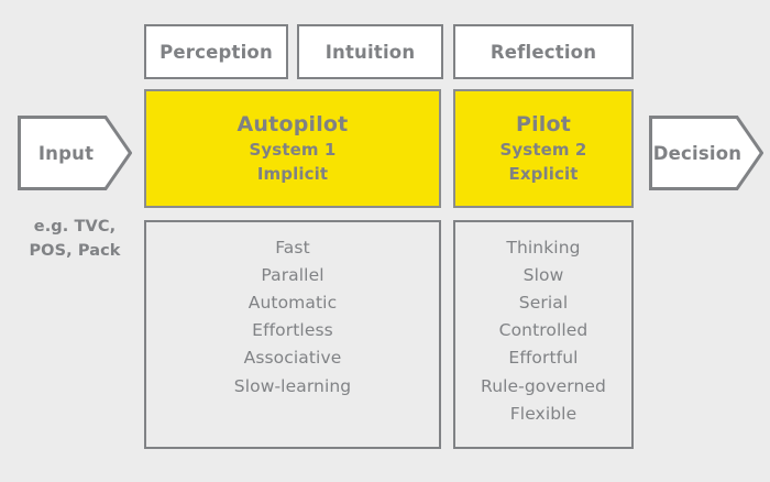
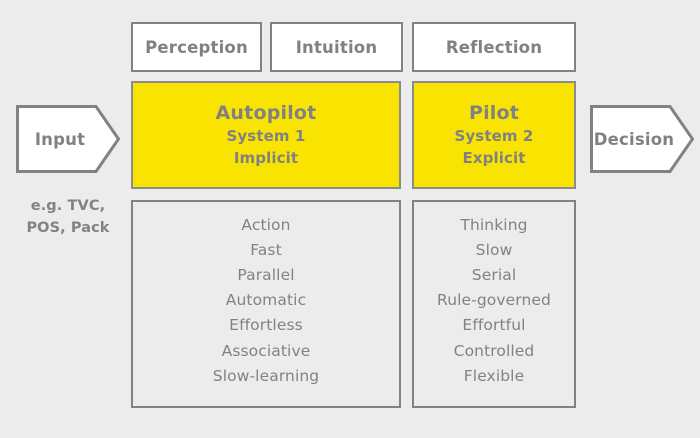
  Input
  e.g. TVC,
  POS, Pack
  Perception
  Intuition
  Reflection
  Autopilot
  System 1
  Implicit
  Pilot
  System 2
  Explicit
+ Action
  Fast
  Parallel
  Automatic
  Effortless
  Associative
  Slow-learning
  Thinking
  Slow
  Serial
- Controlled
+ Rule-governed
  Effortful
- Rule-governed
+ Controlled
  Flexible
  Decision
